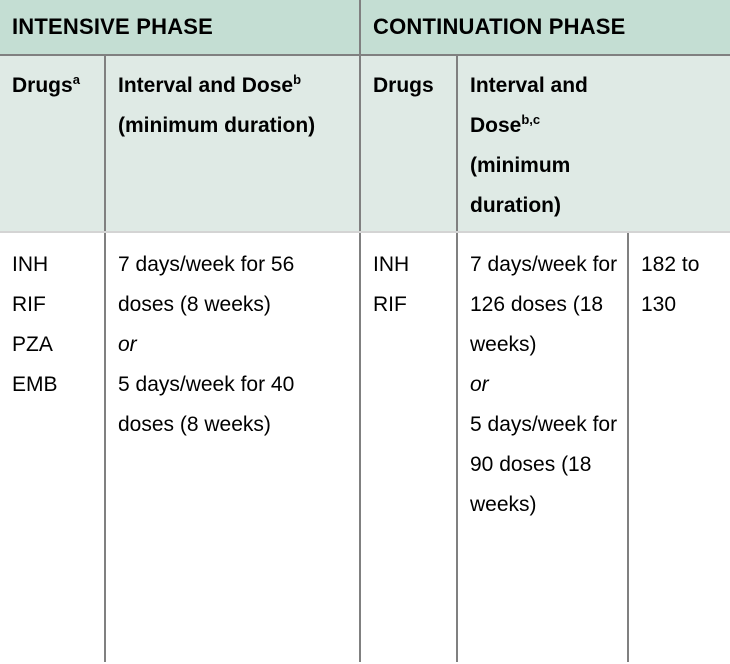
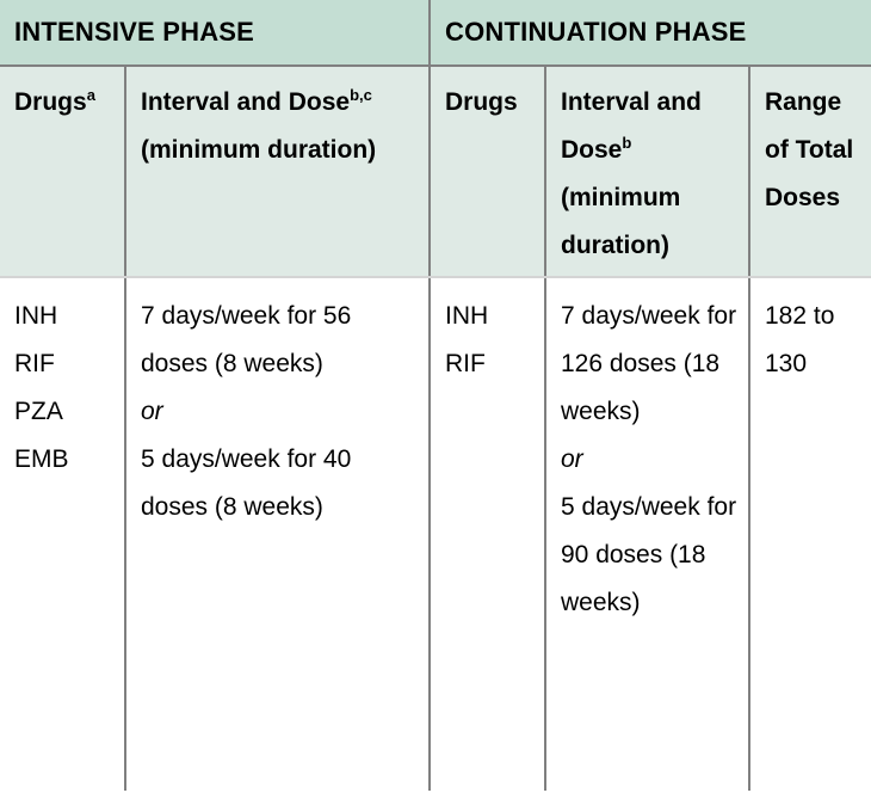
  INTENSIVE PHASE
  CONTINUATION PHASE
  Drugsa
- Interval and Doseb (minimum duration)
+ Interval and Doseb,c (minimum duration)
  Drugs
- Interval and Doseb,c (minimum duration)
+ Interval and Doseb (minimum duration)
+ Range of Total Doses
  INH
  RIF
  PZA
  EMB
  7 days/week for 56 doses (8 weeks)
  or
  5 days/week for 40 doses (8 weeks)
  INH
  RIF
  7 days/week for 126 doses (18 weeks)
  or
  5 days/week for 90 doses (18 weeks)
  182 to 130
